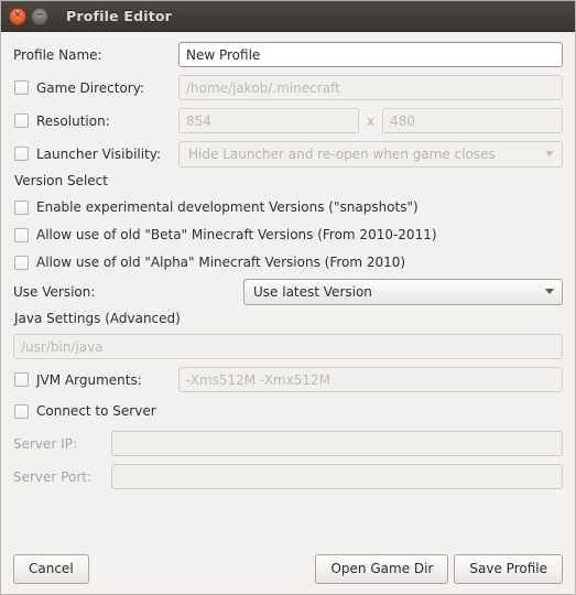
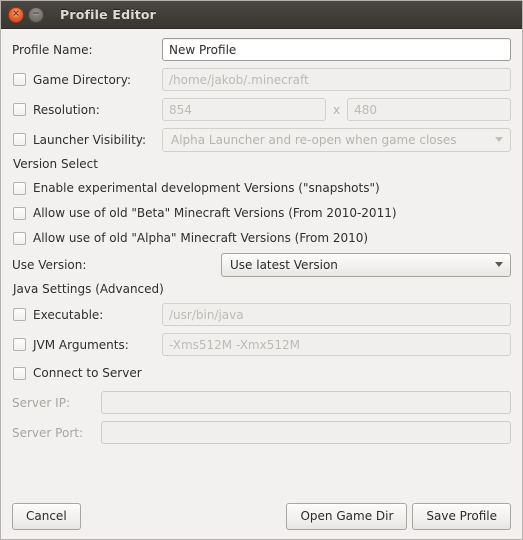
  ×
  −
  Profile Editor
  Profile Name:
  New Profile
  Game Directory:
  /home/jakob/.minecraft
  Resolution:
  854
  x
  480
  Launcher Visibility:
- Hide Launcher and re-open when game closes
+ Alpha Launcher and re-open when game closes
  Version Select
  Enable experimental development Versions ("snapshots")
  Allow use of old "Beta" Minecraft Versions (From 2010-2011)
  Allow use of old "Alpha" Minecraft Versions (From 2010)
  Use Version:
  Use latest Version
  Java Settings (Advanced)
+ Executable:
  /usr/bin/java
  JVM Arguments:
  -Xms512M -Xmx512M
  Connect to Server
  Server IP:
  Server Port:
  Cancel
  Open Game Dir
  Save Profile
